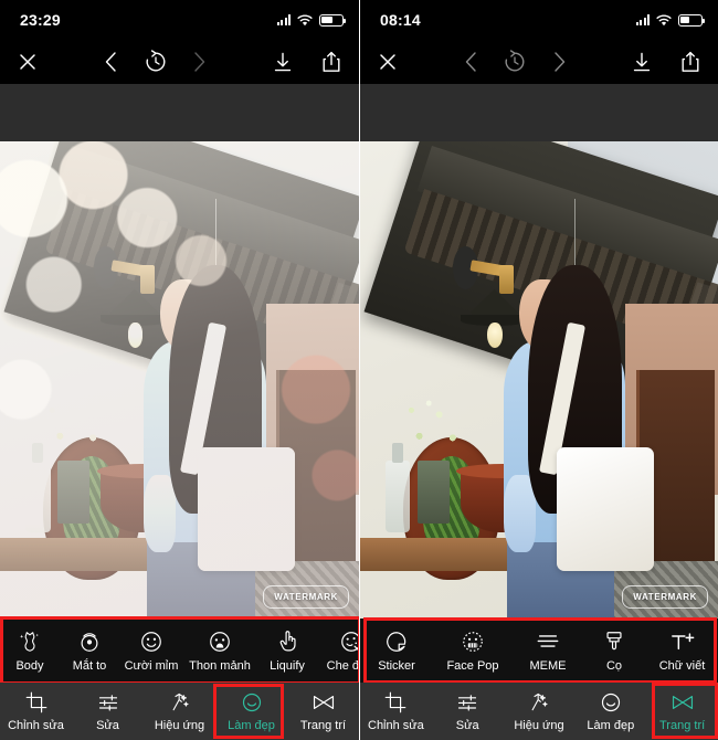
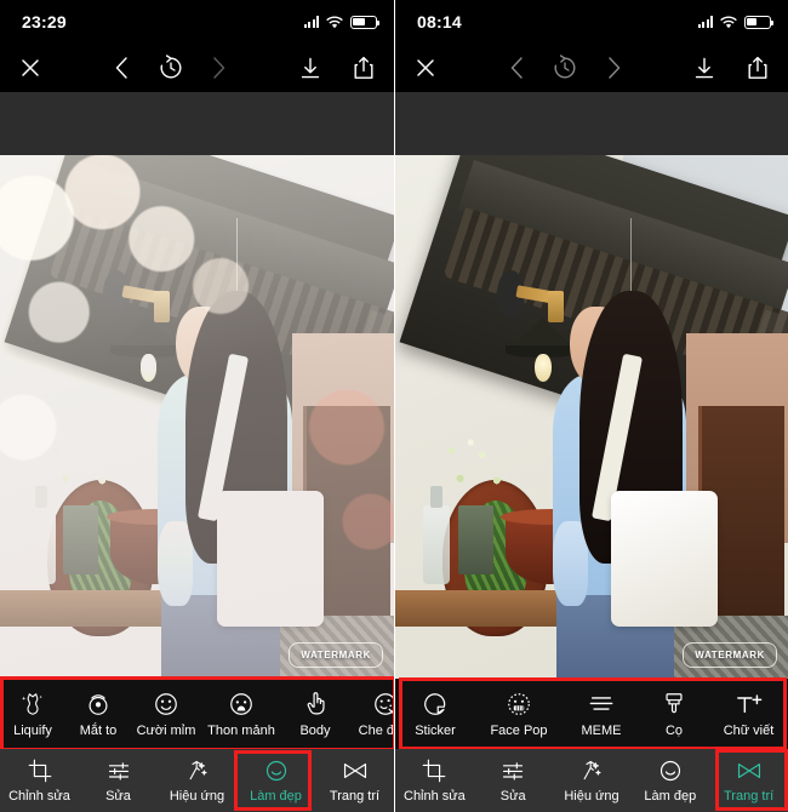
  23:29
  WATERMARK
- Body
+ Liquify
  Mắt to
  Cười mỉm
  Thon mảnh
- Liquify
+ Body
  Chỉnh sửa
  Sửa
  Hiệu ứng
  Làm đẹp
  Trang trí
  08:14
  WATERMARK
  Sticker
  Face Pop
  MEME
  Cọ
  Chữ viết
  Chỉnh sửa
  Sửa
  Hiệu ứng
  Làm đẹp
  Trang trí
